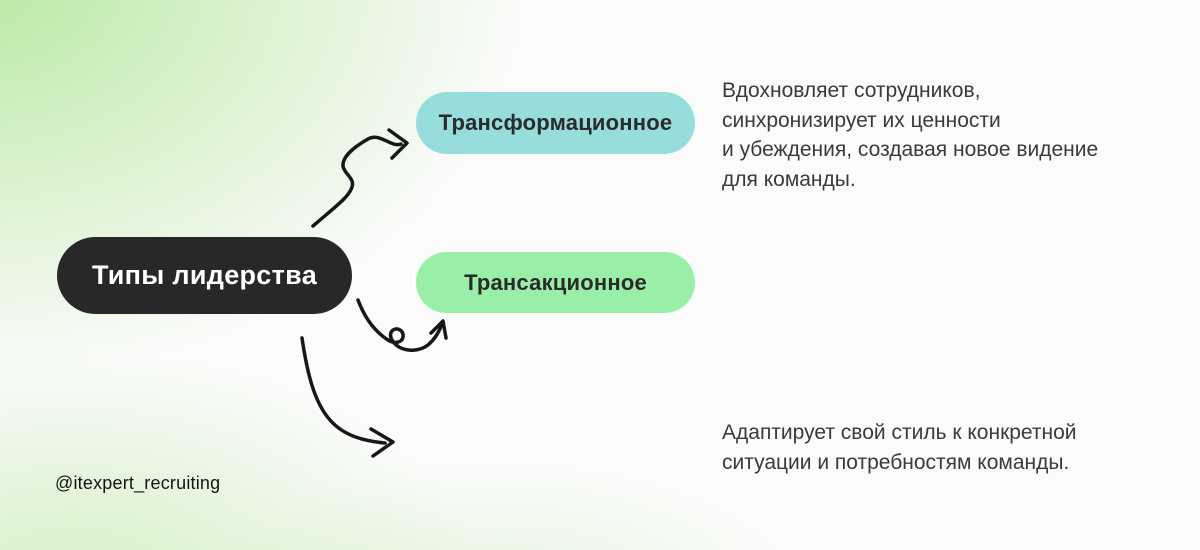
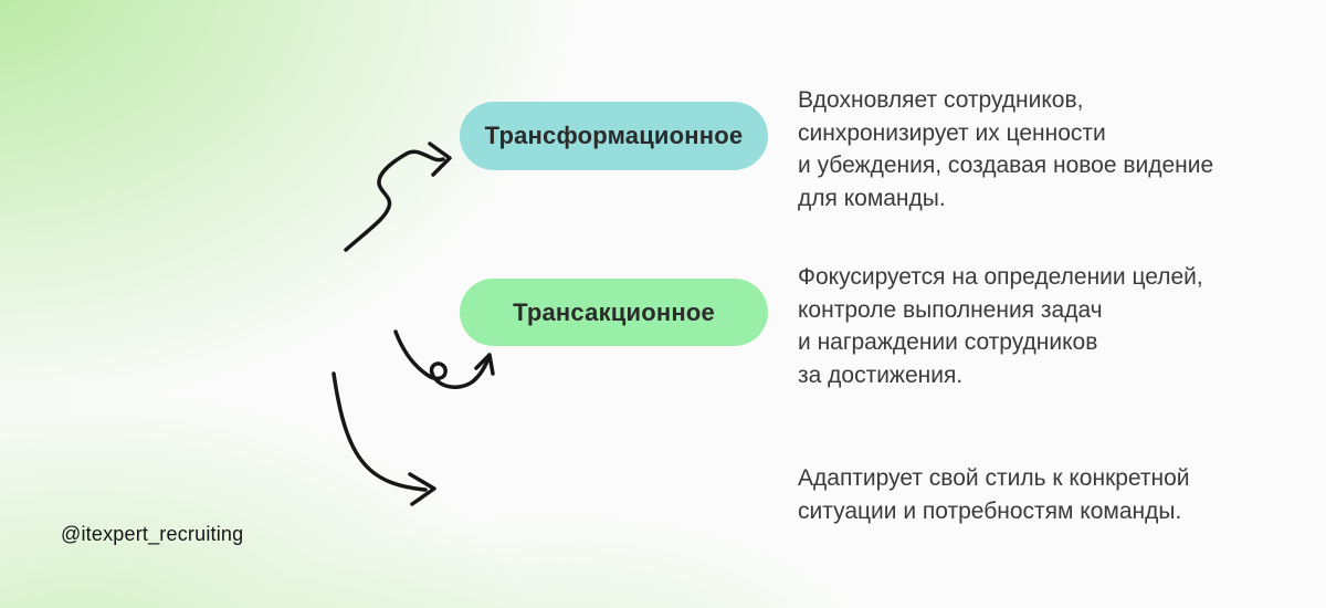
- Типы лидерства
  Трансформационное
  Трансакционное
  Вдохновляет сотрудников,
  синхронизирует их ценности
  и убеждения, создавая новое видение
  для команды.
+ Фокусируется на определении целей,
+ контроле выполнения задач
+ и награждении сотрудников
+ за достижения.
  Адаптирует свой стиль к конкретной
  ситуации и потребностям команды.
  @itexpert_recruiting
